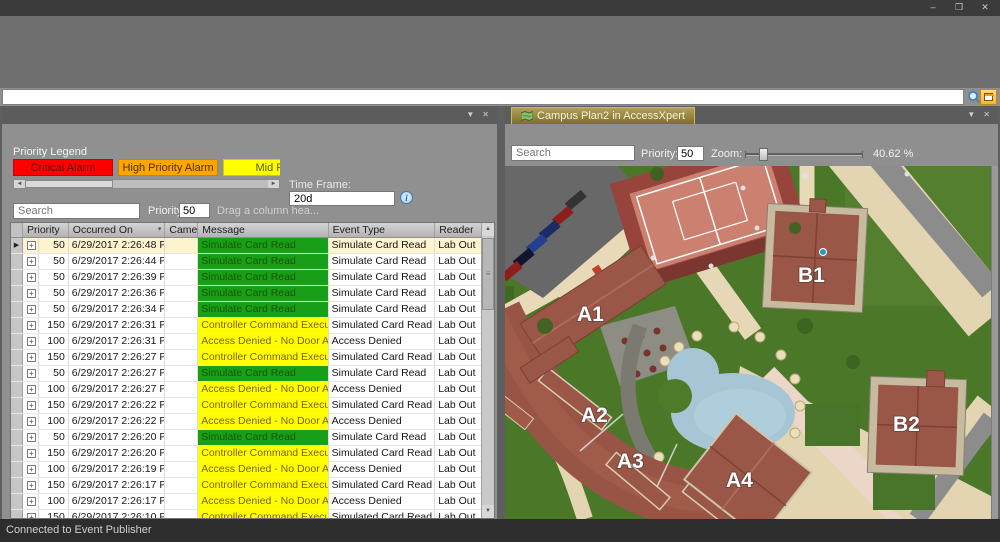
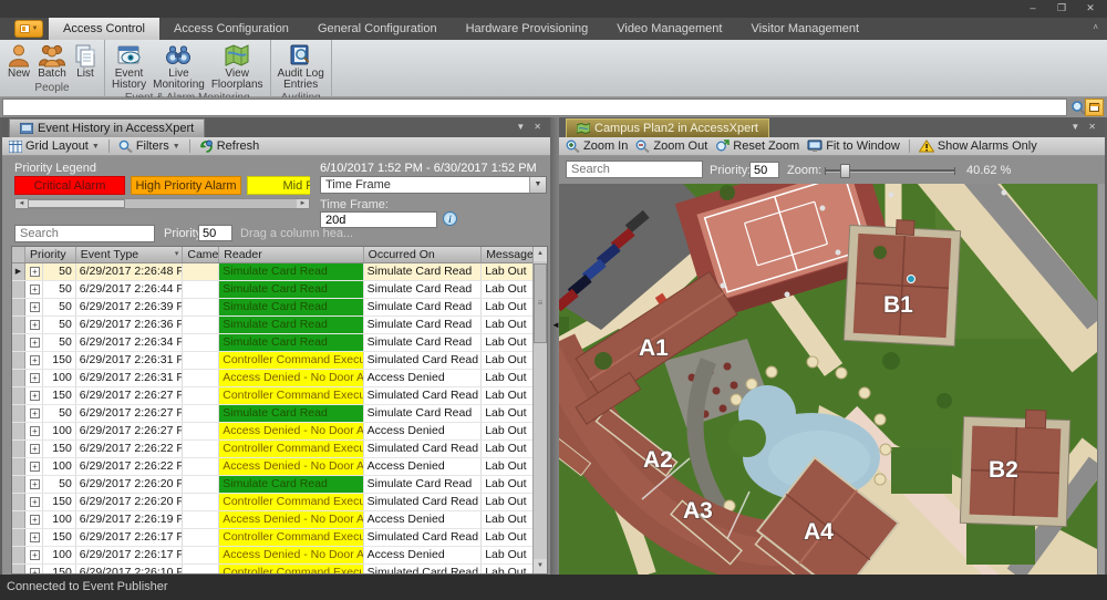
  –
  ❐
  ✕
+ Access Control
+ Access Configuration
+ General Configuration
+ Hardware Provisioning
+ Video Management
+ Visitor Management
+ ˄
+ New
+ Batch
+ List
+ People
+ Event
+ History
+ Live
+ Monitoring
+ View
+ Floorplans
+ Audit Log
+ Entries
+ Event History in AccessXpert
  ▼
  ✕
+ Grid Layout
+ Filters
+ Refresh
  Priority Legend
  Critical Alarm
  High Priority Alarm
+ 6/10/2017 1:52 PM - 6/30/2017 1:52 PM
+ Time Frame
  Time Frame:
  20d
  i
  Search
  Priorit
  50
  Drag a column hea...
  Priority
- Occurred On
+ Event Type
- Message
+ Reader
- Event Type
+ Occurred On
- Reader
+ Message
  +
  50
  6/29/2017 2:26:48 P
  Simulate Card Read
  Simulate Card Read
  Lab Out
  +
  50
  6/29/2017 2:26:44 P
  Simulate Card Read
  Simulate Card Read
  Lab Out
  +
  50
  6/29/2017 2:26:39 P
  Simulate Card Read
  Simulate Card Read
  Lab Out
  +
  50
  6/29/2017 2:26:36 P
  Simulate Card Read
  Simulate Card Read
  Lab Out
  +
  50
  6/29/2017 2:26:34 P
  Simulate Card Read
  Simulate Card Read
  Lab Out
  +
  150
  6/29/2017 2:26:31 P
  Controller Command Execu
  Simulated Card Read
  Lab Out
  +
  100
  6/29/2017 2:26:31 P
  Access Denied - No Door A
  Access Denied
  Lab Out
  +
  150
  6/29/2017 2:26:27 P
  Controller Command Execu
  Simulated Card Read
  Lab Out
  +
  50
  6/29/2017 2:26:27 P
  Simulate Card Read
  Simulate Card Read
  Lab Out
  +
  100
  6/29/2017 2:26:27 P
  Access Denied - No Door A
  Access Denied
  Lab Out
  +
  150
  6/29/2017 2:26:22 P
  Controller Command Execu
  Simulated Card Read
  Lab Out
  +
  100
  6/29/2017 2:26:22 P
  Access Denied - No Door A
  Access Denied
  Lab Out
  +
  50
  6/29/2017 2:26:20 P
  Simulate Card Read
  Simulate Card Read
  Lab Out
  +
  150
  6/29/2017 2:26:20 P
  Controller Command Execu
  Simulated Card Read
  Lab Out
  +
  100
  6/29/2017 2:26:19 P
  Access Denied - No Door A
  Access Denied
  Lab Out
  +
  150
  6/29/2017 2:26:17 P
  Controller Command Execu
  Simulated Card Read
  Lab Out
  +
  100
  6/29/2017 2:26:17 P
  Access Denied - No Door A
  Access Denied
  Lab Out
  +
  150
  6/29/2017 2:26:10 P
  Controller Command Execu
  Simulated Card Read
  Lab Out
+ ◄
  Campus Plan2 in AccessXpert
  ▼
  ✕
+ Zoom In
+ Zoom Out
+ Reset Zoom
+ Fit to Window
+ Show Alarms Only
  Search
  Priority
  50
  Zoom:
  40.62 %
  A1
  A2
  A3
  A4
  B1
  B2
  Connected to Event Publisher
